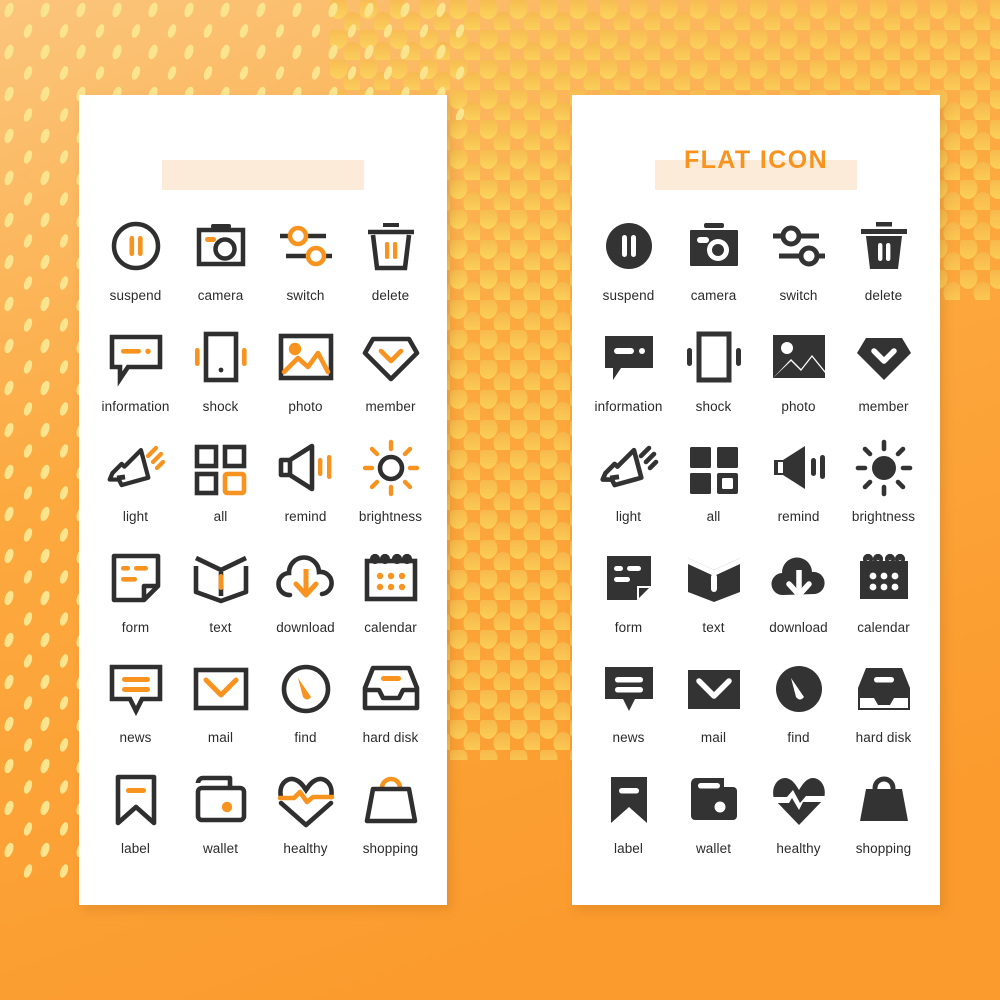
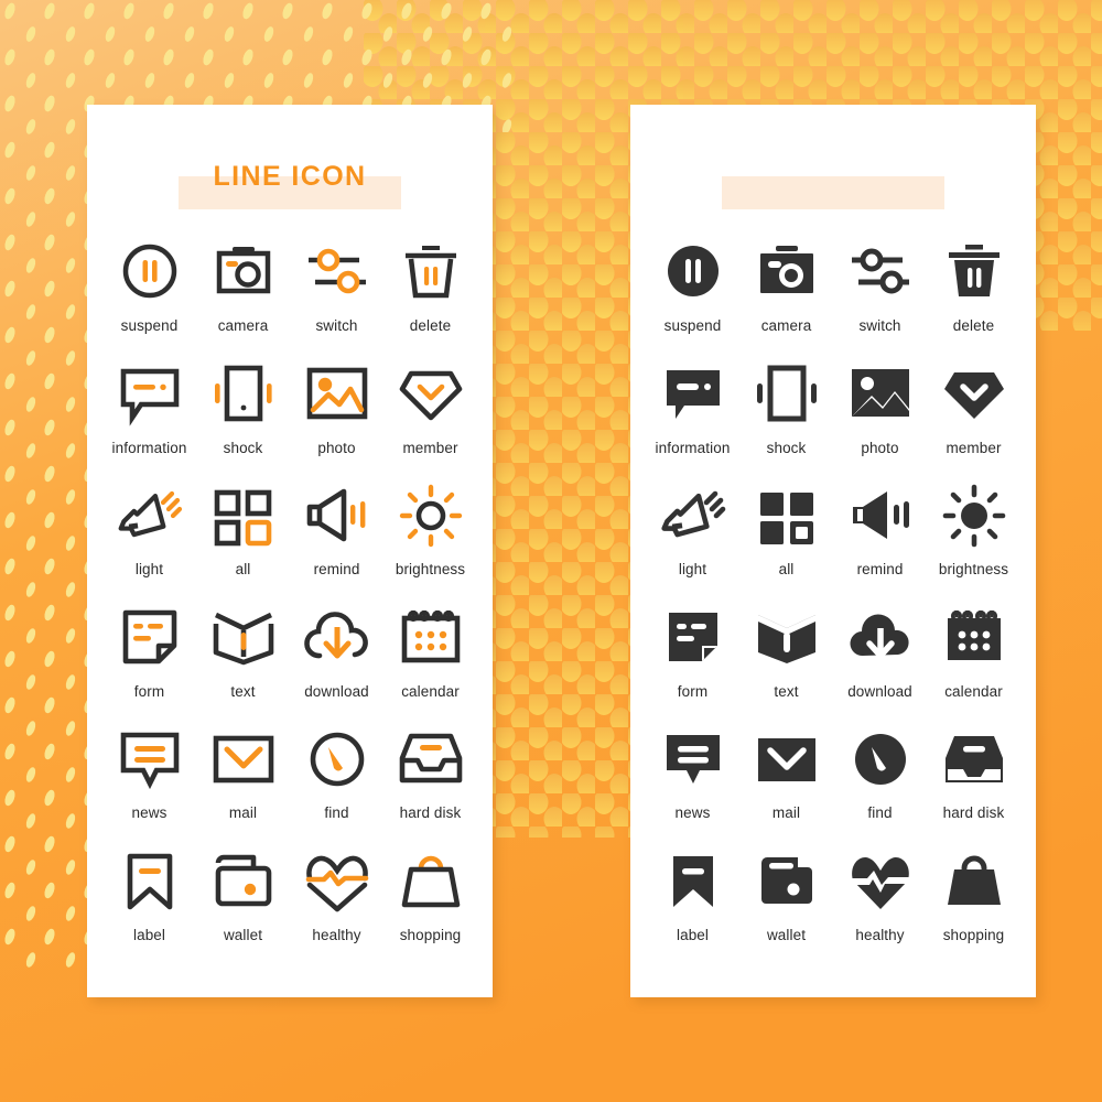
+ LINE ICON
  suspend
  camera
  switch
  delete
  information
  shock
  photo
  member
  light
  all
  remind
  brightness
  form
  text
  download
  calendar
  news
  mail
  find
  hard disk
  label
  wallet
  healthy
  shopping
- FLAT ICON
  suspend
  camera
  switch
  delete
  information
  shock
  photo
  member
  light
  all
  remind
  brightness
  form
  text
  download
  calendar
  news
  mail
  find
  hard disk
  label
  wallet
  healthy
  shopping
